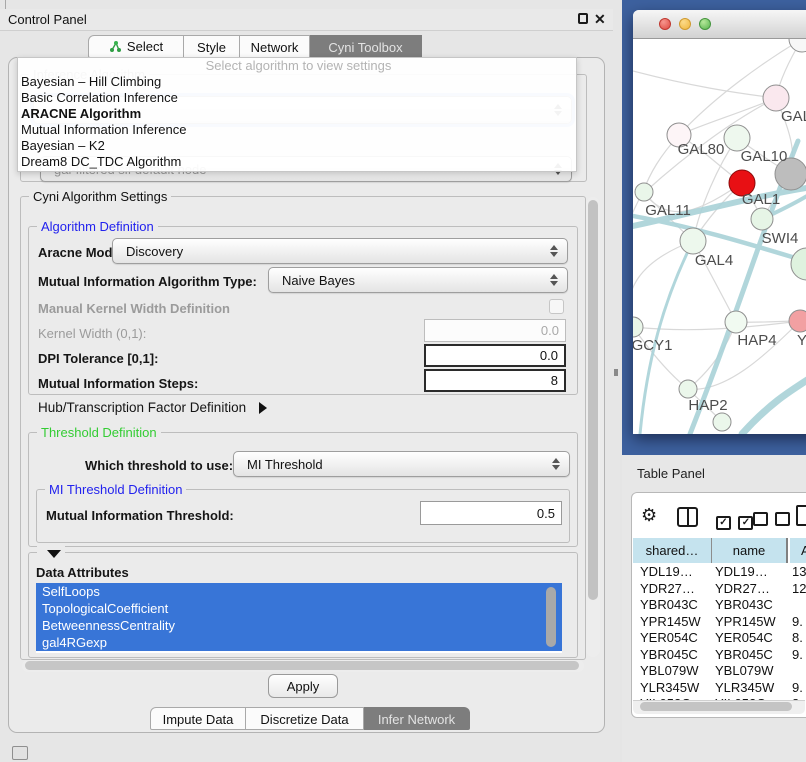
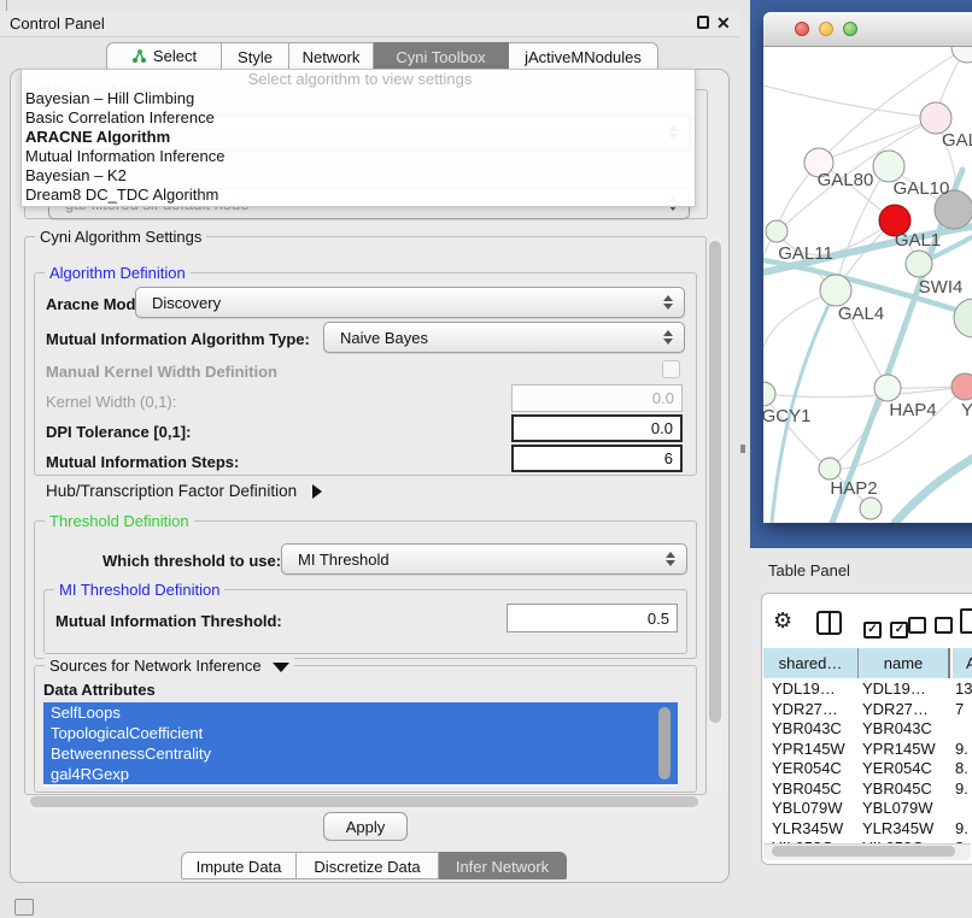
  Control Panel
  ✕
  Select
  Style
  Network
  Cyni Toolbox
+ jActiveMNodules
  Select algorithm to view settings
  Bayesian – Hill Climbing
  Basic Correlation Inference
  ARACNE Algorithm
  Mutual Information Inference
  Bayesian – K2
  Dream8 DC_TDC Algorithm
  Cyni Algorithm Settings
  Algorithm Definition
  Aracne Mod
  Discovery
  Mutual Information Algorithm Type:
  Naive Bayes
  Manual Kernel Width Definition
  Kernel Width (0,1):
  0.0
  DPI Tolerance [0,1]:
  0.0
  Mutual Information Steps:
- 8
+ 6
  Hub/Transcription Factor Definition
  Threshold Definition
  Which threshold to use:
  MI Threshold
  MI Threshold Definition
  Mutual Information Threshold:
  0.5
+ Sources for Network Inference
  Data Attributes
  SelfLoops
  TopologicalCoefficient
  BetweennessCentrality
  gal4RGexp
  Apply
  Impute Data
  Discretize Data
  Infer Network
  GAL80
  GAL10
  GAL1
  GAL11
  SWI4
  GAL4
  HAP4
  Y
  GCY1
  HAP2
  Table Panel
  ⚙
  ✓ ✓
  shared…
  name
  A
  YDL19…
  YDL19…
  13
  YDR27…
  YDR27…
- 12
+ 7
  YBR043C
  YBR043C
  YPR145W
  YPR145W
  9.
  YER054C
  YER054C
  8.
  YBR045C
  YBR045C
  9.
  YBL079W
  YBL079W
  YLR345W
  YLR345W
  9.
